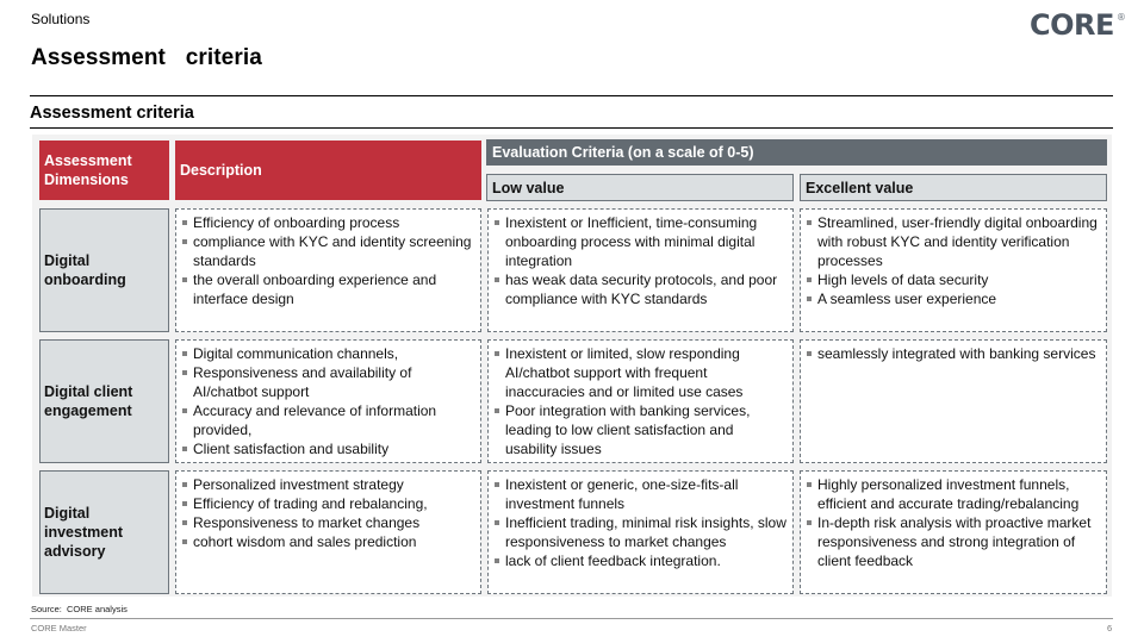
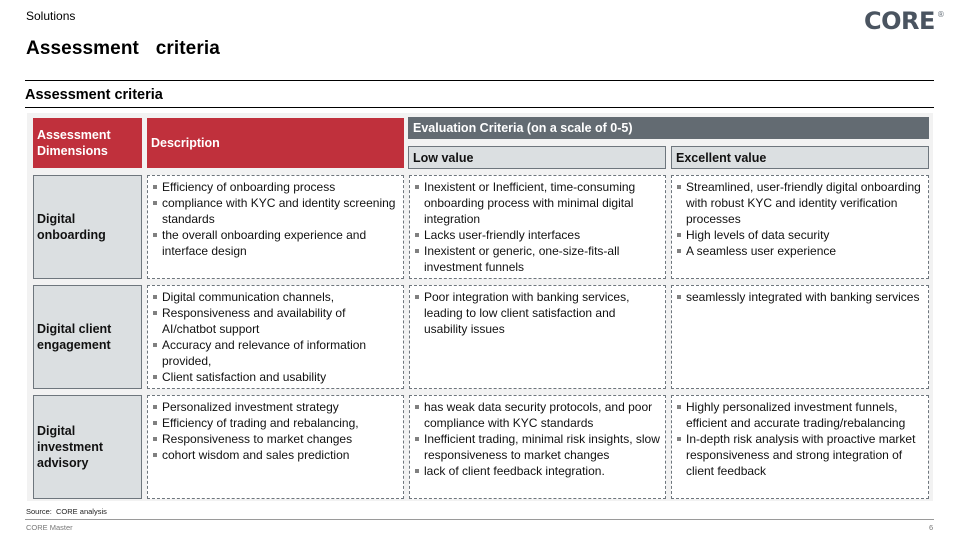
  Solutions
  Assessment criteria
  CORE ®
  Assessment criteria
  Assessment Dimensions
  Description
  Evaluation Criteria (on a scale of 0-5)
  Low value
  Excellent value
  Digital onboarding
  Efficiency of onboarding process
  compliance with KYC and identity screening standards
  the overall onboarding experience and interface design
  Inexistent or Inefficient, time-consuming onboarding process with minimal digital integration
+ Lacks user-friendly interfaces
- has weak data security protocols, and poor compliance with KYC standards
+ Inexistent or generic, one-size-fits-all investment funnels
  Streamlined, user-friendly digital onboarding with robust KYC and identity verification processes
  High levels of data security
  A seamless user experience
  Digital client engagement
  Digital communication channels,
  Responsiveness and availability of AI/chatbot support
  Accuracy and relevance of information provided,
  Client satisfaction and usability
- Inexistent or limited, slow responding AI/chatbot support with frequent inaccuracies and or limited use cases
  Poor integration with banking services, leading to low client satisfaction and usability issues
  seamlessly integrated with banking services
  Digital investment advisory
  Personalized investment strategy
  Efficiency of trading and rebalancing,
  Responsiveness to market changes
  cohort wisdom and sales prediction
- Inexistent or generic, one-size-fits-all investment funnels
+ has weak data security protocols, and poor compliance with KYC standards
  Inefficient trading, minimal risk insights, slow responsiveness to market changes
  lack of client feedback integration.
  Highly personalized investment funnels, efficient and accurate trading/rebalancing
  In-depth risk analysis with proactive market responsiveness and strong integration of client feedback
  Source: CORE analysis
  CORE Master
  6
